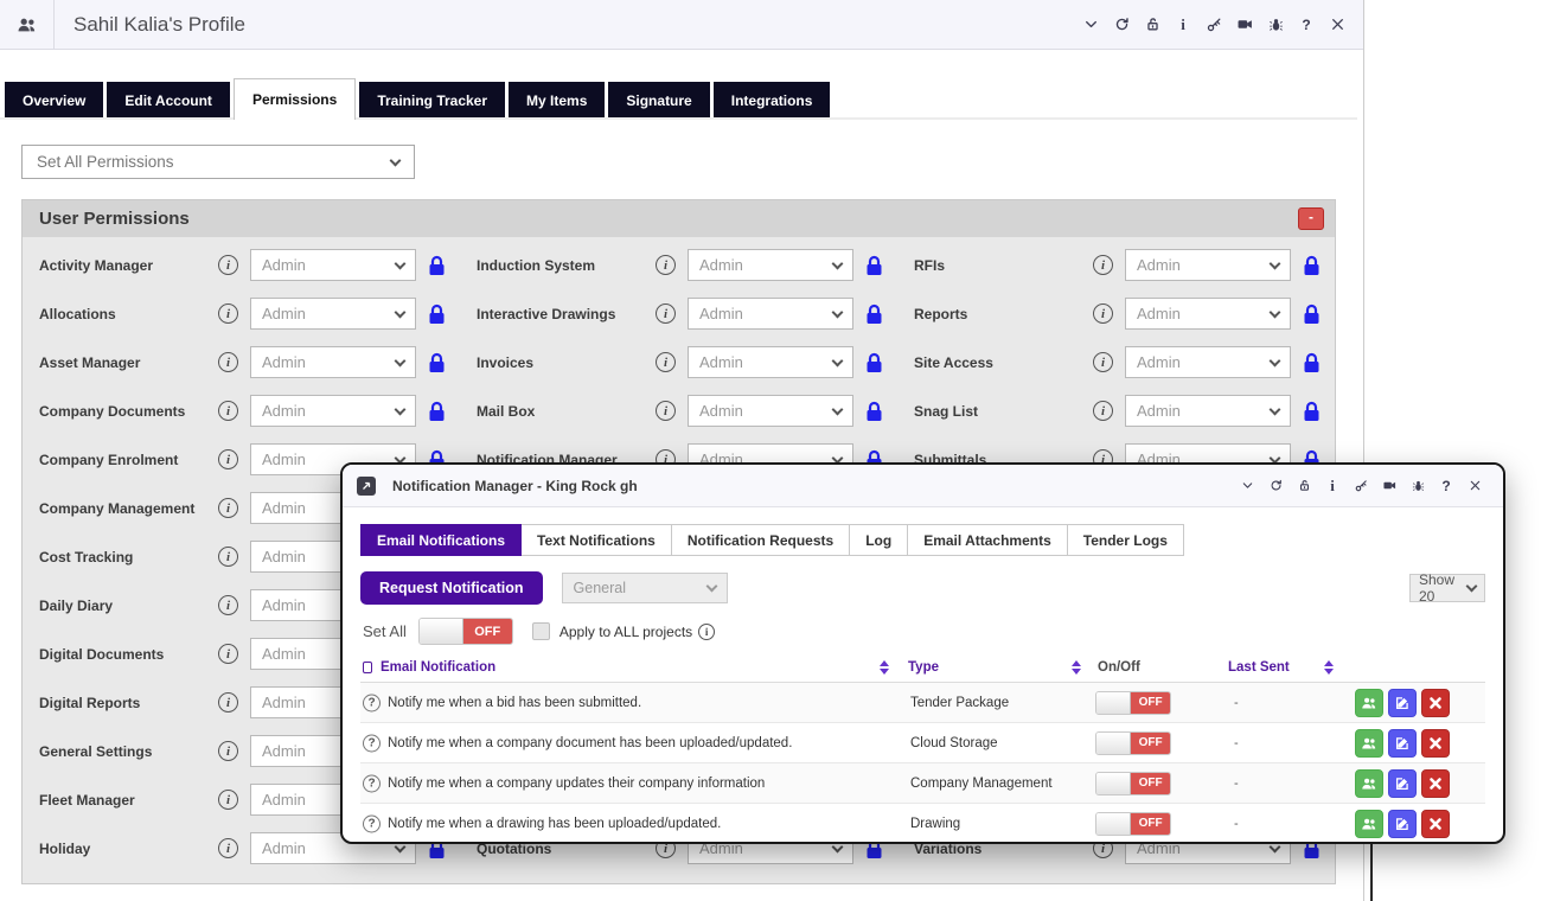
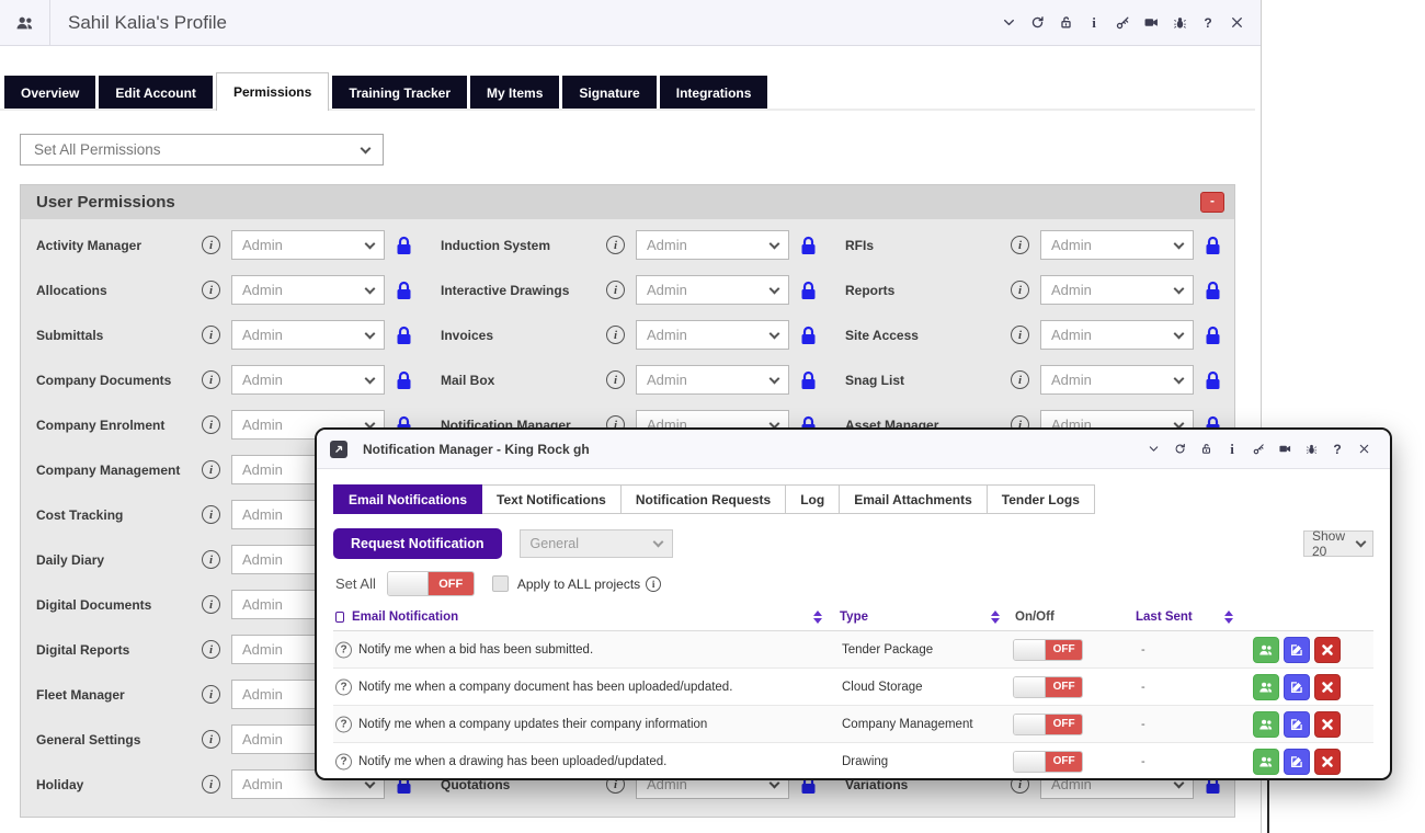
  Sahil Kalia's Profile
  i
  ?
  Overview
  Edit Account
  Permissions
  Training Tracker
  My Items
  Signature
  Integrations
  Set All Permissions
  User Permissions
  -
  Activity Manager
  i
  Admin
  Induction System
  i
  Admin
  RFIs
  i
  Admin
  Allocations
  i
  Admin
  Interactive Drawings
  i
  Admin
  Reports
  i
  Admin
- Asset Manager
+ Submittals
  i
  Admin
  Invoices
  i
  Admin
  Site Access
  i
  Admin
  Company Documents
  i
  Admin
  Mail Box
  i
  Admin
  Snag List
  i
  Admin
  Company Enrolment
  i
  Admin
  Notification Manager
  i
  Admin
- Submittals
+ Asset Manager
  i
  Admin
  Company Management
  i
  Admin
  Cost Tracking
  i
  Admin
  Daily Diary
  i
  Admin
  Digital Documents
  i
  Admin
  Digital Reports
  i
  Admin
- General Settings
+ Fleet Manager
  i
  Admin
- Fleet Manager
+ General Settings
  i
  Admin
  Holiday
  i
  Admin
  Quotations
  i
  Admin
  Variations
  i
  Admin
  Notification Manager - King Rock gh
  i
  ?
  Email Notifications
  Text Notifications
  Notification Requests
  Log
  Email Attachments
  Tender Logs
  Request Notification
  General
  Show 20
  Set All
  OFF
  Apply to ALL projects
  i
  Email Notification
  Type
  On/Off
  Last Sent
  ?
  Notify me when a bid has been submitted.
  Tender Package
  OFF
  -
  ?
  Notify me when a company document has been uploaded/updated.
  Cloud Storage
  OFF
  -
  ?
  Notify me when a company updates their company information
  Company Management
  OFF
  -
  ?
  Notify me when a drawing has been uploaded/updated.
  Drawing
  OFF
  -
